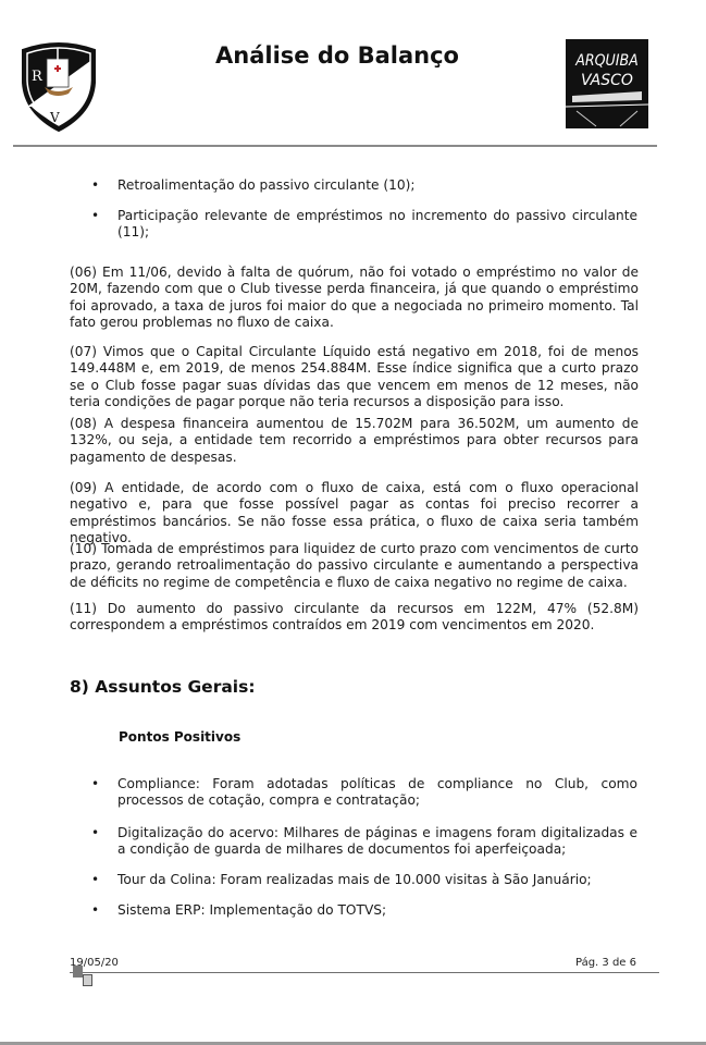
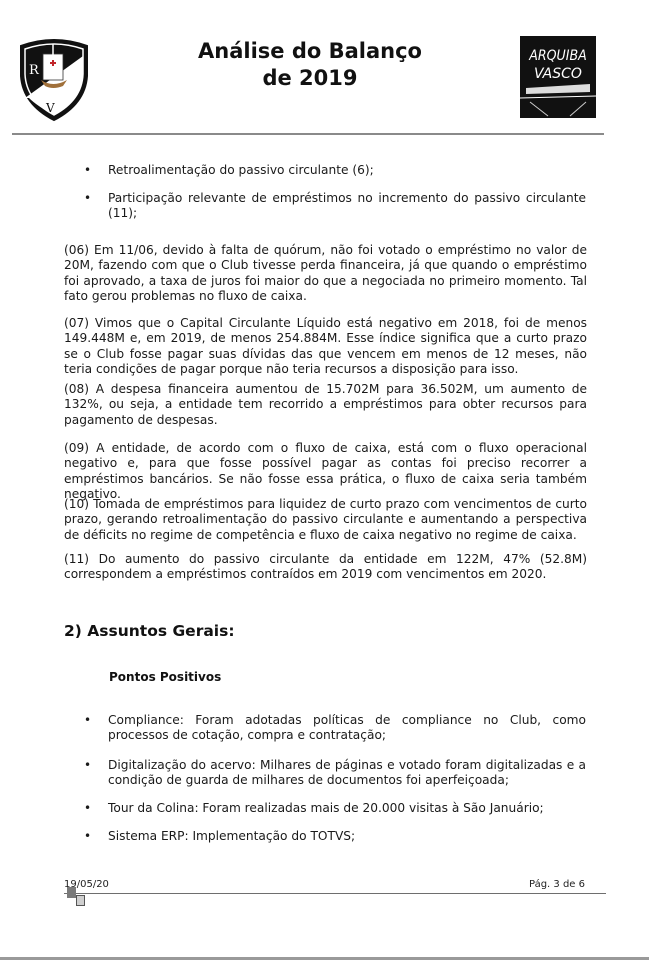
  R
  V
  Análise do Balanço
+ de 2019
  ARQUIBA
  VASCO
  •
- Retroalimentação do passivo circulante (10);
+ Retroalimentação do passivo circulante (6);
  •
  Participação relevante de empréstimos no incremento do passivo circulante (11);
  (06) Em 11/06, devido à falta de quórum, não foi votado o empréstimo no valor de 20M, fazendo com que o Club tivesse perda financeira, já que quando o empréstimo foi aprovado, a taxa de juros foi maior do que a negociada no primeiro momento. Tal fato gerou problemas no fluxo de caixa.
  (07) Vimos que o Capital Circulante Líquido está negativo em 2018, foi de menos 149.448M e, em 2019, de menos 254.884M. Esse índice significa que a curto prazo se o Club fosse pagar suas dívidas das que vencem em menos de 12 meses, não teria condições de pagar porque não teria recursos a disposição para isso.
  (08) A despesa financeira aumentou de 15.702M para 36.502M, um aumento de 132%, ou seja, a entidade tem recorrido a empréstimos para obter recursos para pagamento de despesas.
  (09) A entidade, de acordo com o fluxo de caixa, está com o fluxo operacional negativo e, para que fosse possível pagar as contas foi preciso recorrer a empréstimos bancários. Se não fosse essa prática, o fluxo de caixa seria também negativo.
  (10) Tomada de empréstimos para liquidez de curto prazo com vencimentos de curto prazo, gerando retroalimentação do passivo circulante e aumentando a perspectiva de déficits no regime de competência e fluxo de caixa negativo no regime de caixa.
- (11) Do aumento do passivo circulante da recursos em 122M, 47% (52.8M) correspondem a empréstimos contraídos em 2019 com vencimentos em 2020.
+ (11) Do aumento do passivo circulante da entidade em 122M, 47% (52.8M) correspondem a empréstimos contraídos em 2019 com vencimentos em 2020.
- 8) Assuntos Gerais:
+ 2) Assuntos Gerais:
  Pontos Positivos
  •
  Compliance: Foram adotadas políticas de compliance no Club, como processos de cotação, compra e contratação;
  •
- Digitalização do acervo: Milhares de páginas e imagens foram digitalizadas e a condição de guarda de milhares de documentos foi aperfeiçoada;
+ Digitalização do acervo: Milhares de páginas e votado foram digitalizadas e a condição de guarda de milhares de documentos foi aperfeiçoada;
  •
- Tour da Colina: Foram realizadas mais de 10.000 visitas à São Januário;
+ Tour da Colina: Foram realizadas mais de 20.000 visitas à São Januário;
  •
  Sistema ERP: Implementação do TOTVS;
  19/05/20
  Pág. 3 de 6
